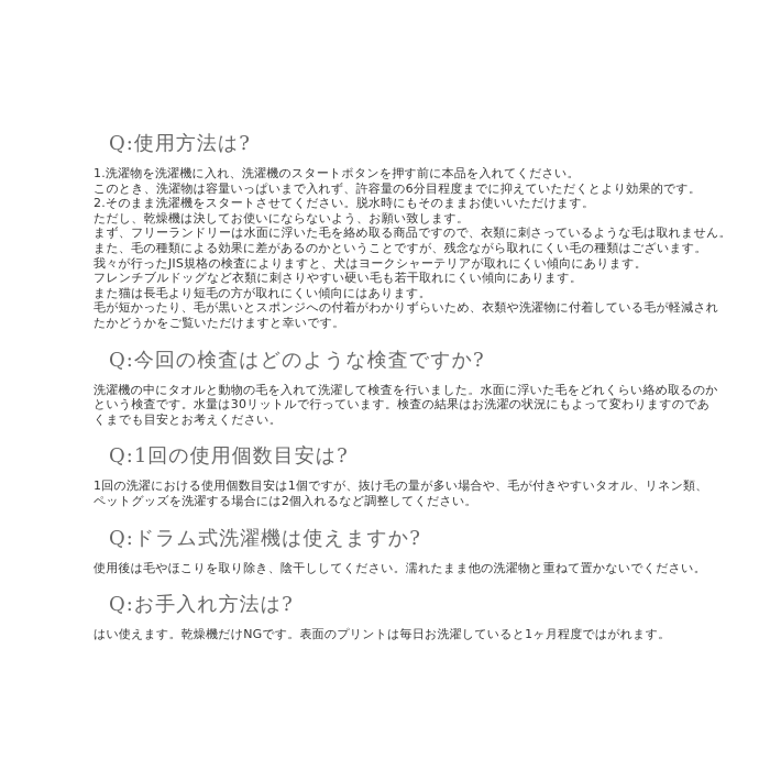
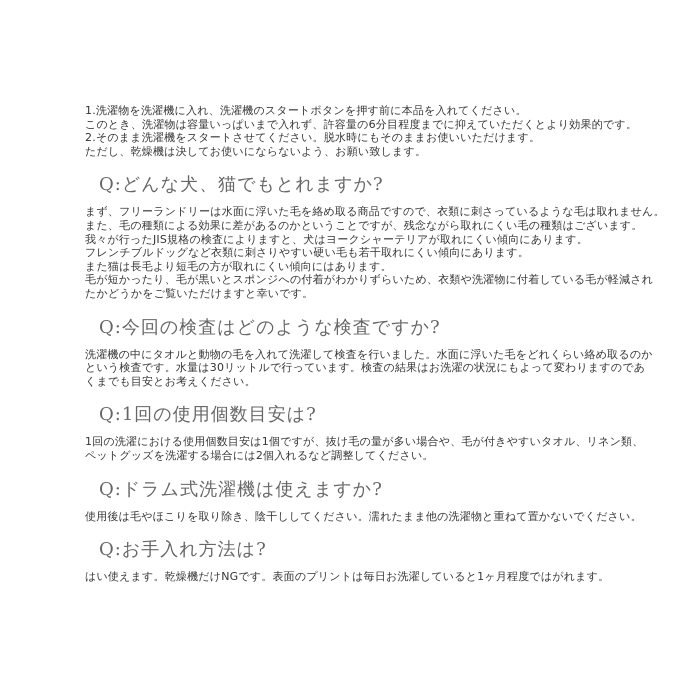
- Q:使用方法は?
  1.洗濯物を洗濯機に入れ、洗濯機のスタートボタンを押す前に本品を入れてください。
  このとき、洗濯物は容量いっぱいまで入れず、許容量の6分目程度までに抑えていただくとより効果的です。
  2.そのまま洗濯機をスタートさせてください。脱水時にもそのままお使いいただけます。
  ただし、乾燥機は決してお使いにならないよう、お願い致します。
+ Q:どんな犬、猫でもとれますか?
  まず、フリーランドリーは水面に浮いた毛を絡め取る商品ですので、衣類に刺さっているような毛は取れません。
  また、毛の種類による効果に差があるのかということですが、残念ながら取れにくい毛の種類はございます。
  我々が行ったJIS規格の検査によりますと、犬はヨークシャーテリアが取れにくい傾向にあります。
  フレンチブルドッグなど衣類に刺さりやすい硬い毛も若干取れにくい傾向にあります。
  また猫は長毛より短毛の方が取れにくい傾向にはあります。
  毛が短かったり、毛が黒いとスポンジへの付着がわかりずらいため、衣類や洗濯物に付着している毛が軽減され
  たかどうかをご覧いただけますと幸いです。
  Q:今回の検査はどのような検査ですか?
  洗濯機の中にタオルと動物の毛を入れて洗濯して検査を行いました。水面に浮いた毛をどれくらい絡め取るのか
  という検査です。水量は30リットルで行っています。検査の結果はお洗濯の状況にもよって変わりますのであ
  くまでも目安とお考えください。
  Q:1回の使用個数目安は?
  1回の洗濯における使用個数目安は1個ですが、抜け毛の量が多い場合や、毛が付きやすいタオル、リネン類、
  ペットグッズを洗濯する場合には2個入れるなど調整してください。
  Q:ドラム式洗濯機は使えますか?
  使用後は毛やほこりを取り除き、陰干ししてください。濡れたまま他の洗濯物と重ねて置かないでください。
  Q:お手入れ方法は?
  はい使えます。乾燥機だけNGです。表面のプリントは毎日お洗濯していると1ヶ月程度ではがれます。
